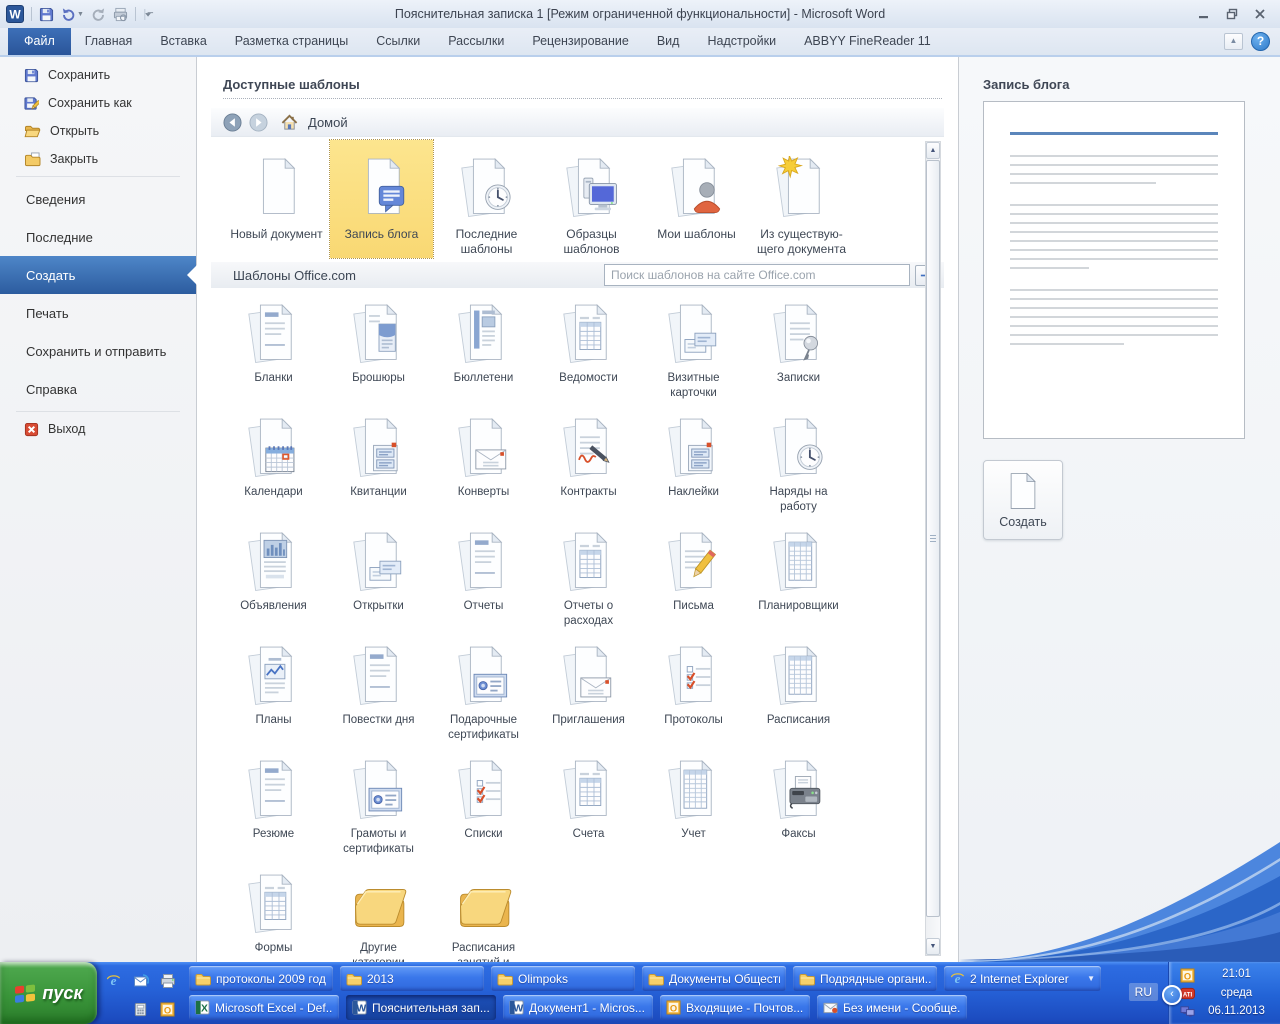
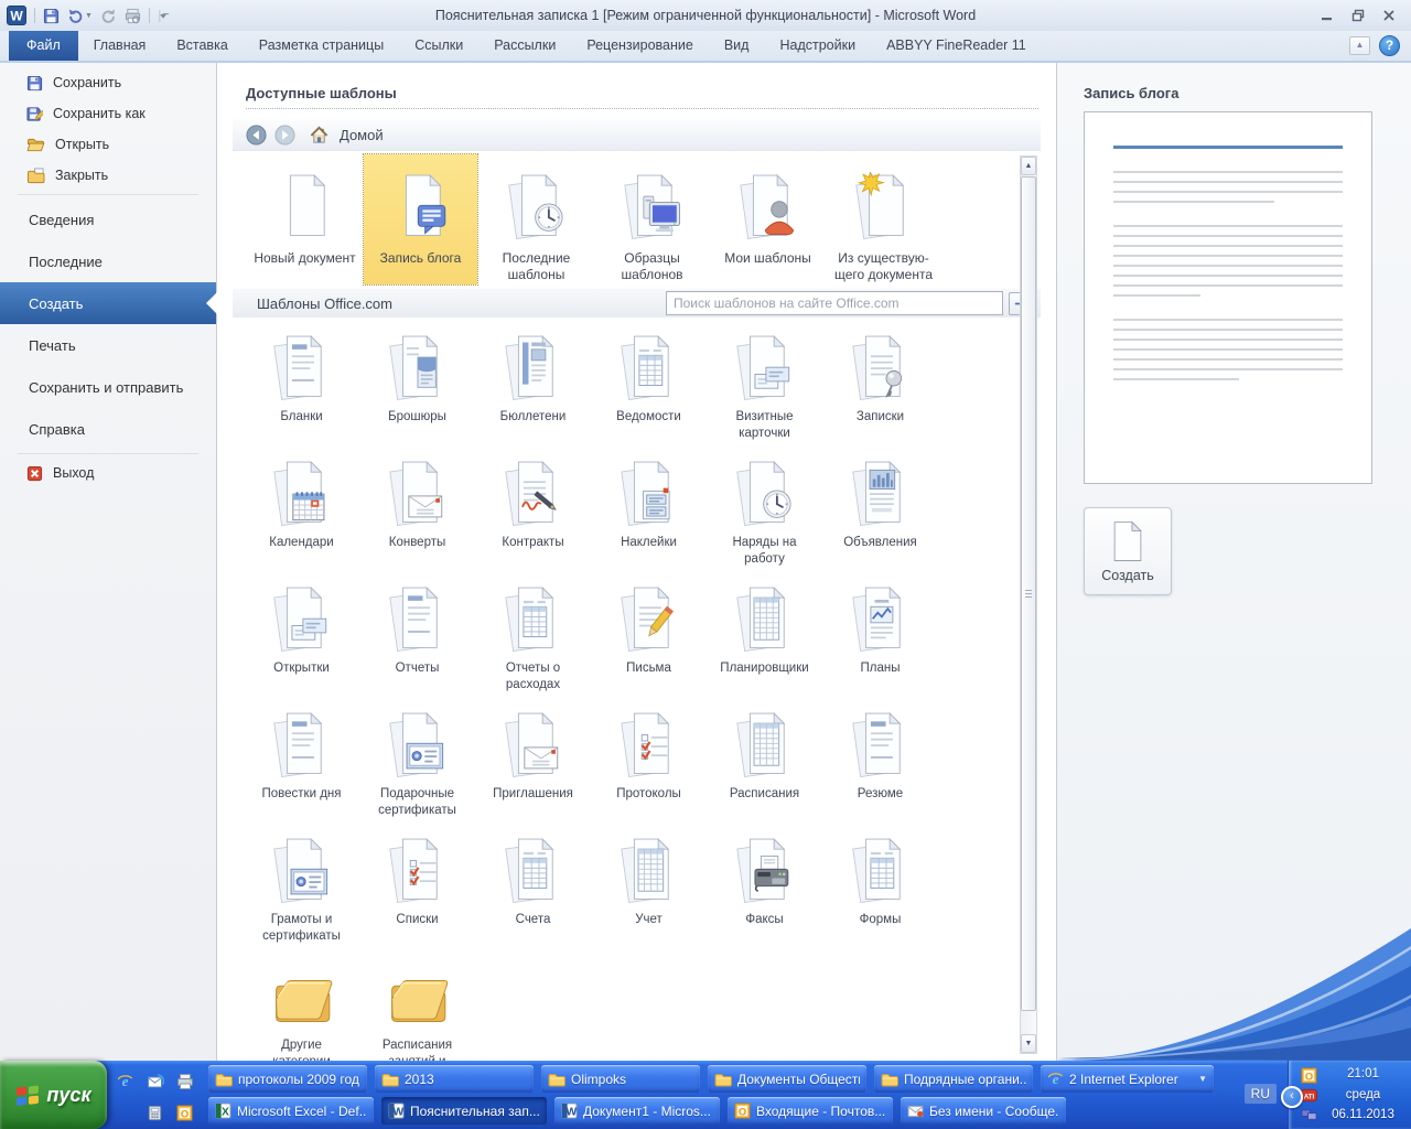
  W
  Пояснительная записка 1 [Режим ограниченной функциональности] - Microsoft Word
  Файл
  Главная
  Вставка
  Разметка страницы
  Ссылки
  Рассылки
  Рецензирование
  Вид
  Надстройки
  ABBYY FineReader 11
  ▲
  ?
  Сохранить
  Сохранить как
  Открыть
  Закрыть
  Сведения
  Последние
  Создать
  Печать
  Сохранить и отправить
  Справка
  Выход
  Доступные шаблоны
  Домой
  Новый документ
  Запись блога
  Последние шаблоны
  Образцы шаблонов
  Мои шаблоны
  Из существую­щего документа
  Шаблоны Office.com
  Поиск шаблонов на сайте Office.com
  Бланки
  Брошюры
  Бюллетени
  Ведомости
  Визитные карточки
  Записки
  Календари
- Квитанции
  Конверты
  Контракты
  Наклейки
  Наряды на работу
  Объявления
  Открытки
  Отчеты
  Отчеты о расходах
  Письма
  Планировщики
  Планы
  Повестки дня
  Подарочные сертификаты
  Приглашения
  Протоколы
  Расписания
  Резюме
  Грамоты и сертификаты
  Списки
  Счета
  Учет
  Факсы
  Формы
  Запись блога
  Создать
  пуск
  e
  O
  протоколы 2009 год
  2013
  Olimpoks
  Документы Общест
  Подрядные органи..
  e
  2 Internet Explorer
  ▼
  X
  Microsoft Excel - Def..
  W
  Пояснительная зап...
  W
  Документ1 - Micros...
  O
  Входящие - Почтов...
  Без имени - Сообще.
  RU
  ‹
  O
  21:01
  среда
  06.11.2013
